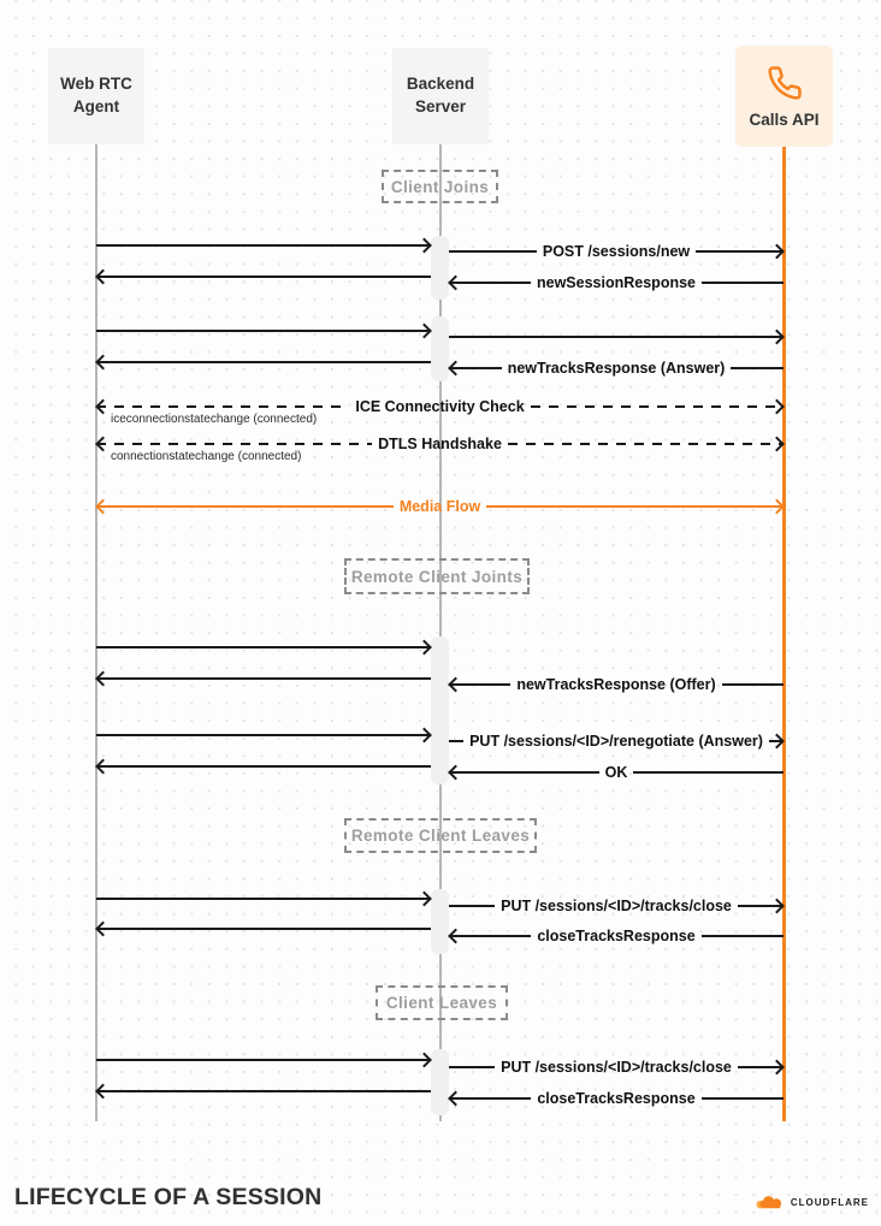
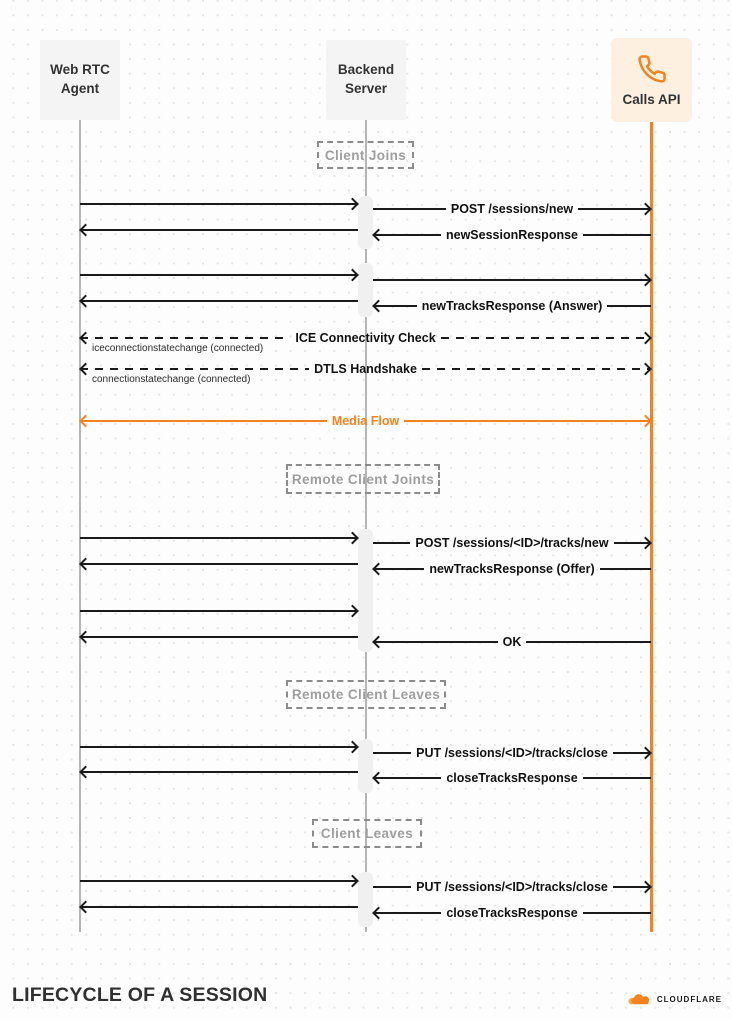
  Web RTC
  Agent
  Backend
  Server
  Calls API
  Client Joins
  Remote Client Joints
  Remote Client Leaves
  Client Leaves
  POST /sessions/new
  newSessionResponse
  newTracksResponse (Answer)
  ICE Connectivity Check
  iceconnectionstatechange (connected)
  DTLS Handshake
  connectionstatechange (connected)
  Media Flow
+ POST /sessions/<ID>/tracks/new
  newTracksResponse (Offer)
- PUT /sessions/<ID>/renegotiate (Answer)
  OK
  PUT /sessions/<ID>/tracks/close
  closeTracksResponse
  PUT /sessions/<ID>/tracks/close
  closeTracksResponse
  LIFECYCLE OF A SESSION
  CLOUDFLARE
